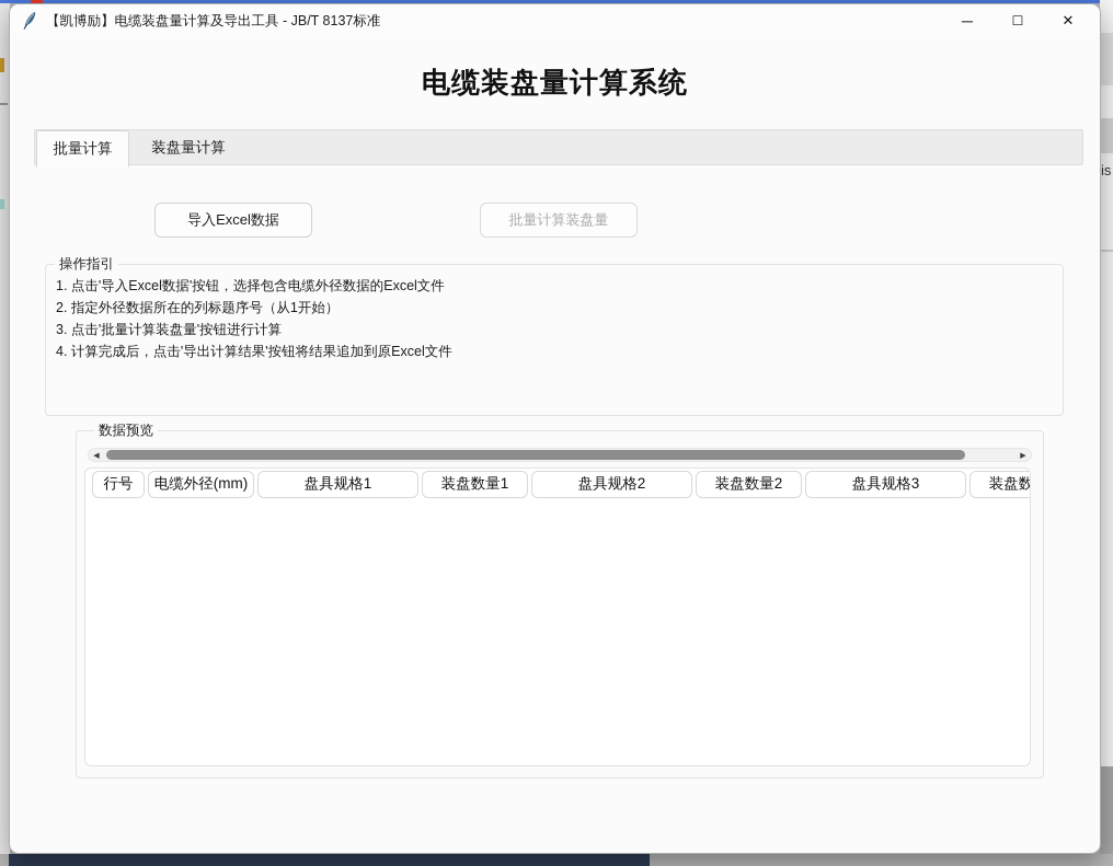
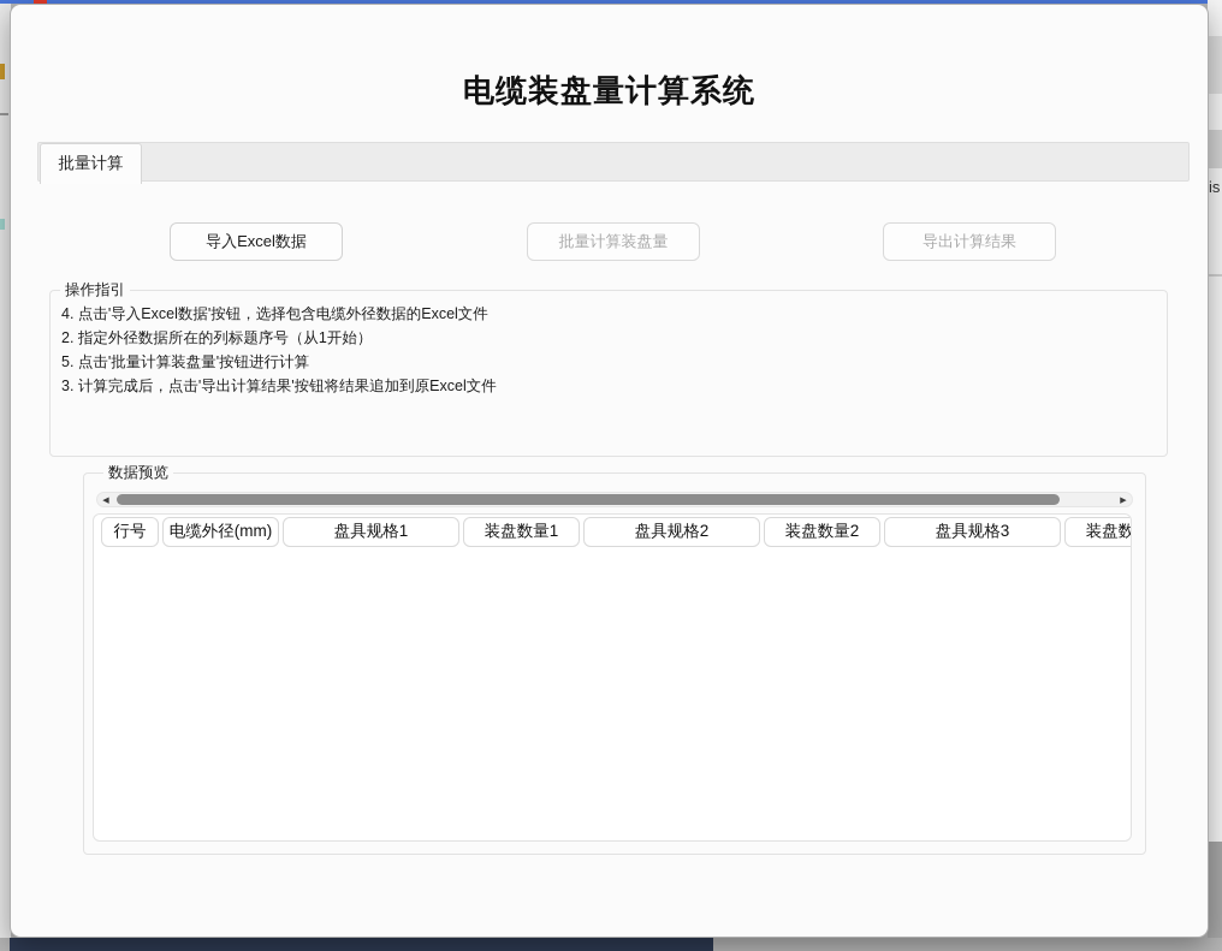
  is
- 【凯博励】电缆装盘量计算及导出工具 - JB/T 8137标准
- ─
- ☐
- ✕
  电缆装盘量计算系统
  批量计算
- 装盘量计算
  导入Excel数据
  批量计算装盘量
+ 导出计算结果
  操作指引
- 1. 点击'导入Excel数据'按钮，选择包含电缆外径数据的Excel文件
+ 4. 点击'导入Excel数据'按钮，选择包含电缆外径数据的Excel文件
  2. 指定外径数据所在的列标题序号（从1开始）
- 3. 点击'批量计算装盘量'按钮进行计算
+ 5. 点击'批量计算装盘量'按钮进行计算
- 4. 计算完成后，点击'导出计算结果'按钮将结果追加到原Excel文件
+ 3. 计算完成后，点击'导出计算结果'按钮将结果追加到原Excel文件
  数据预览
  行号
  电缆外径(mm)
  盘具规格1
  装盘数量1
  盘具规格2
  装盘数量2
  盘具规格3
